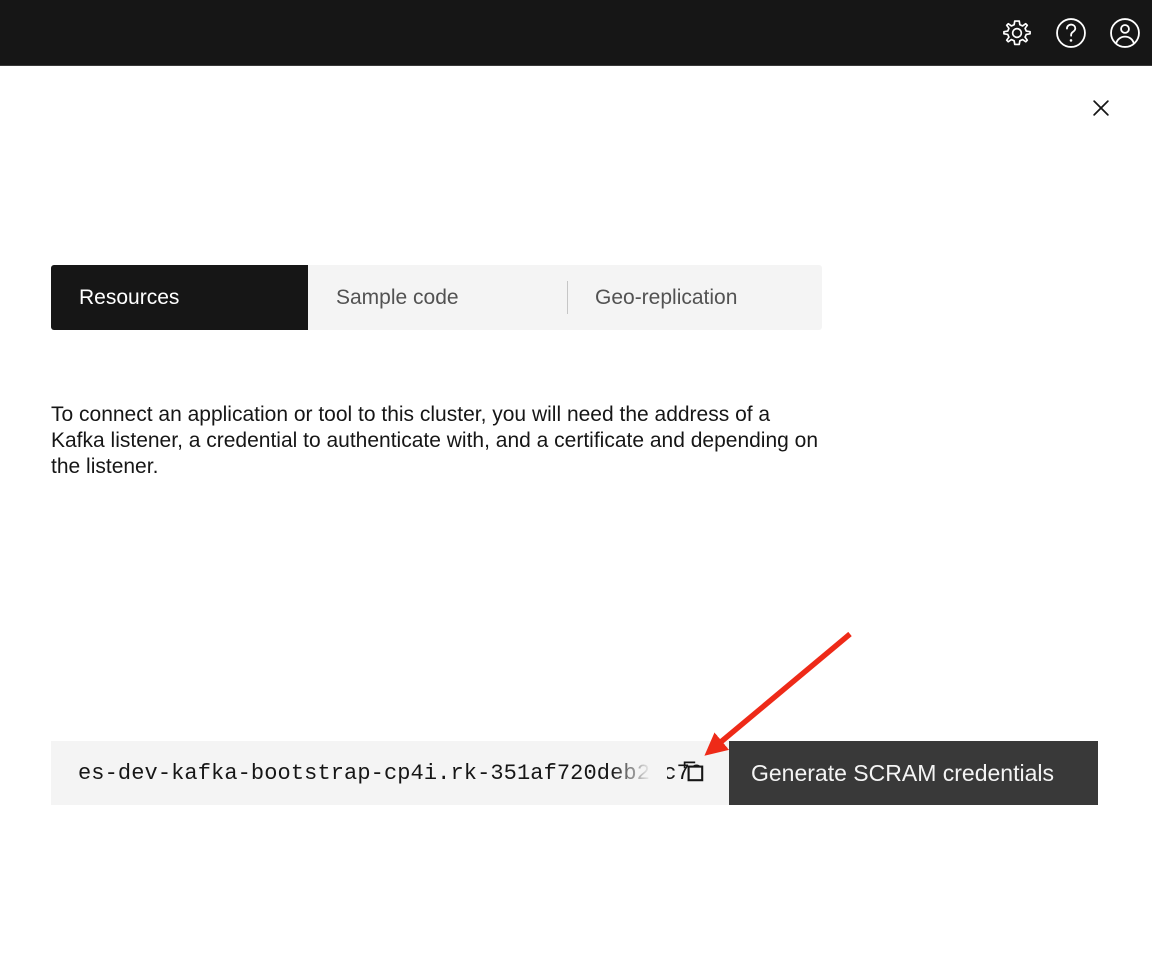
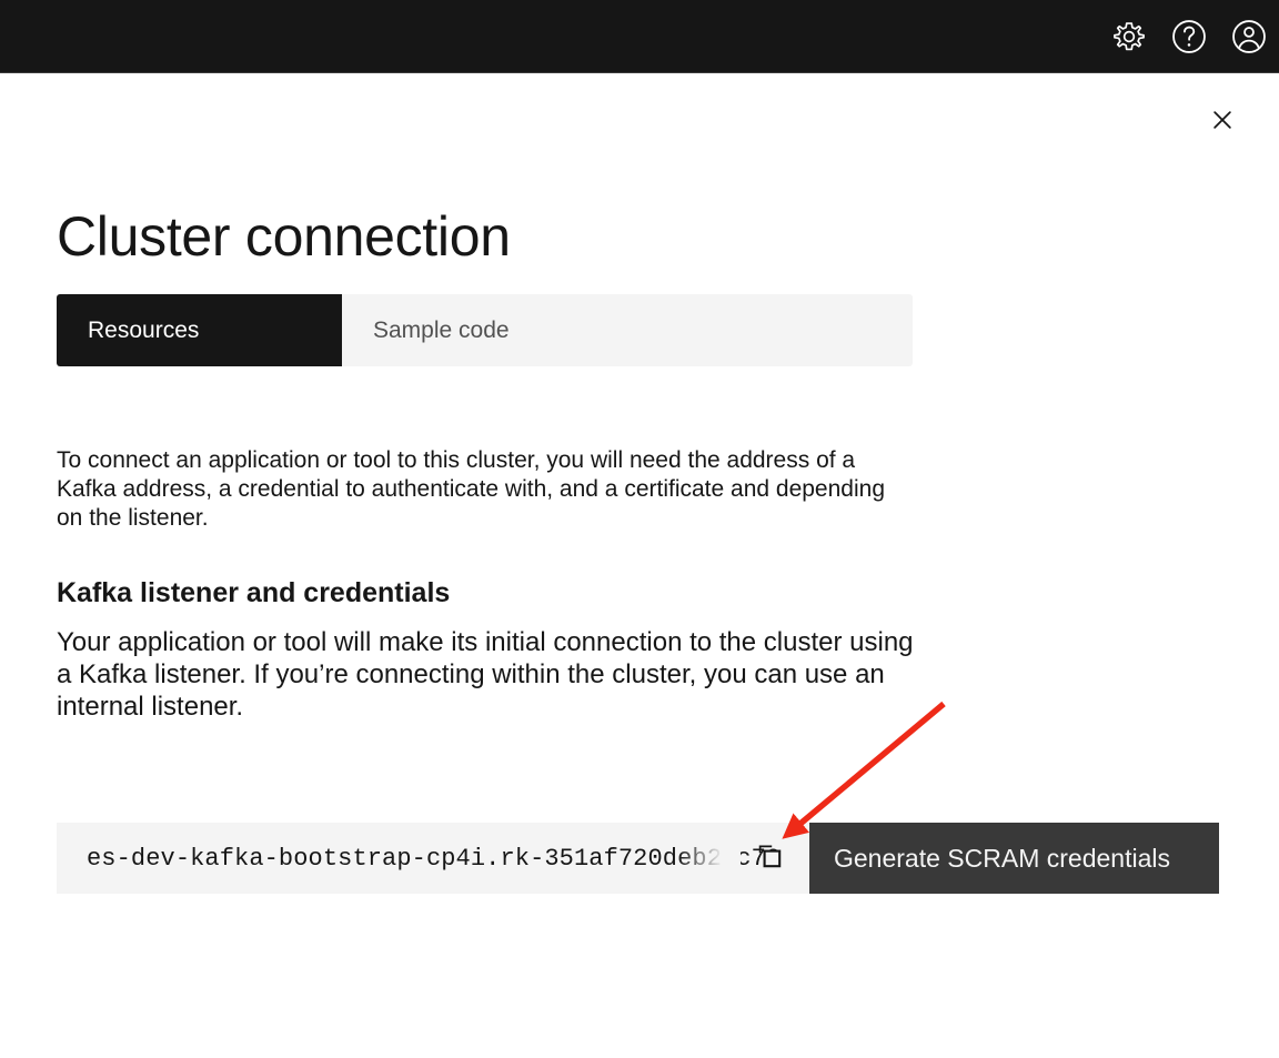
+ Cluster connection
  Resources
  Sample code
- Geo-replication
- To connect an application or tool to this cluster, you will need the address of a Kafka listener, a credential to authenticate with, and a certificate and depending on the listener.
+ To connect an application or tool to this cluster, you will need the address of a Kafka address, a credential to authenticate with, and a certificate and depending on the listener.
+ Kafka listener and credentials
+ Your application or tool will make its initial connection to the cluster using a Kafka listener. If you’re connecting within the cluster, you can use an internal listener.
  es-dev-kafka-bootstrap-cp4i.rk-351af720dc7
  Generate SCRAM credentials
